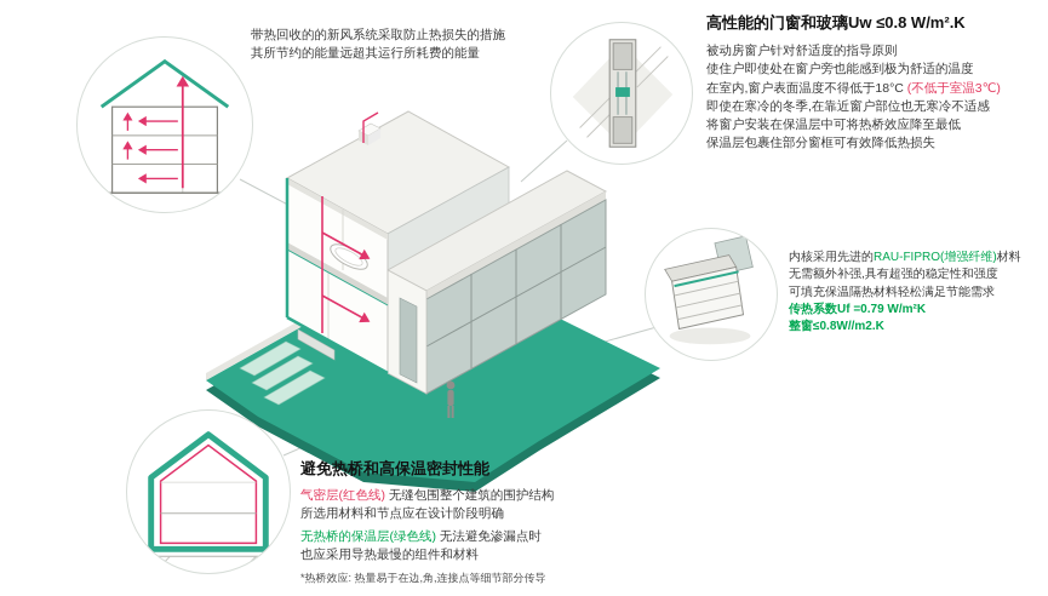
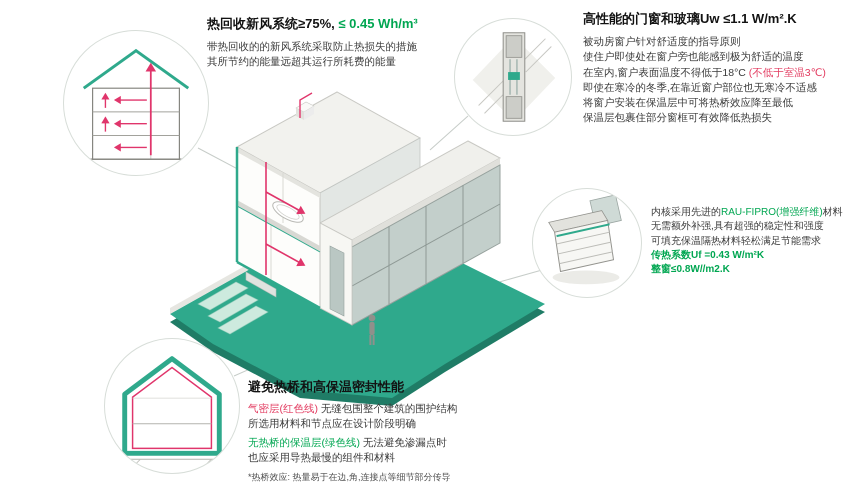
+ 热回收新风系统≥75%, ≤ 0.45 Wh/m³
  带热回收的的新风系统采取防止热损失的措施
  其所节约的能量远超其运行所耗费的能量
- 高性能的门窗和玻璃Uw ≤0.8 W/m².K
+ 高性能的门窗和玻璃Uw ≤1.1 W/m².K
  被动房窗户针对舒适度的指导原则
  使住户即使处在窗户旁也能感到极为舒适的温度
  在室内,窗户表面温度不得低于18°C (不低于室温3℃)
  即使在寒冷的冬季,在靠近窗户部位也无寒冷不适感
  将窗户安装在保温层中可将热桥效应降至最低
  保温层包裹住部分窗框可有效降低热损失
  内核采用先进的RAU-FIPRO(增强纤维)材料
  无需额外补强,具有超强的稳定性和强度
  可填充保温隔热材料轻松满足节能需求
- 传热系数Uf =0.79 W/m²K
+ 传热系数Uf =0.43 W/m²K
  整窗≤0.8W//m2.K
  避免热桥和高保温密封性能
  气密层(红色线) 无缝包围整个建筑的围护结构
  所选用材料和节点应在设计阶段明确
  无热桥的保温层(绿色线) 无法避免渗漏点时
  也应采用导热最慢的组件和材料
  *热桥效应: 热量易于在边,角,连接点等细节部分传导
